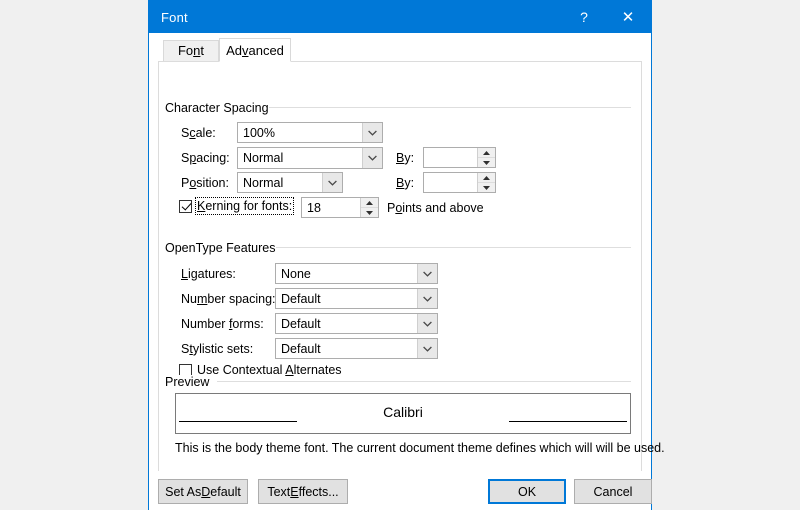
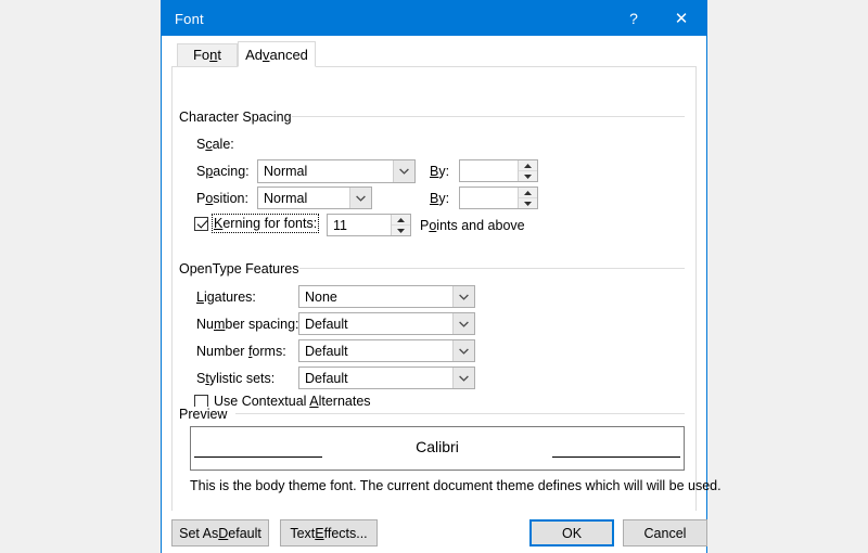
  Font
  ?
  ✕
  Font
  Advanced
  Character Spacing
  Scale:
- 100%
  Spacing:
  Normal
  By:
  Position:
  Normal
  By:
  Kerning for fonts:
- 18
+ 11
  Points and above
  OpenType Features
  Ligatures:
  None
  Number spacing:
  Default
  Number forms:
  Default
  Stylistic sets:
  Default
  Use Contextual Alternates
  Preview
  Calibri
  This is the body theme font. The current document theme defines which will will be used.
  Set As
  D
  efault
  Text
  E
  ffects...
  OK
  Cancel
